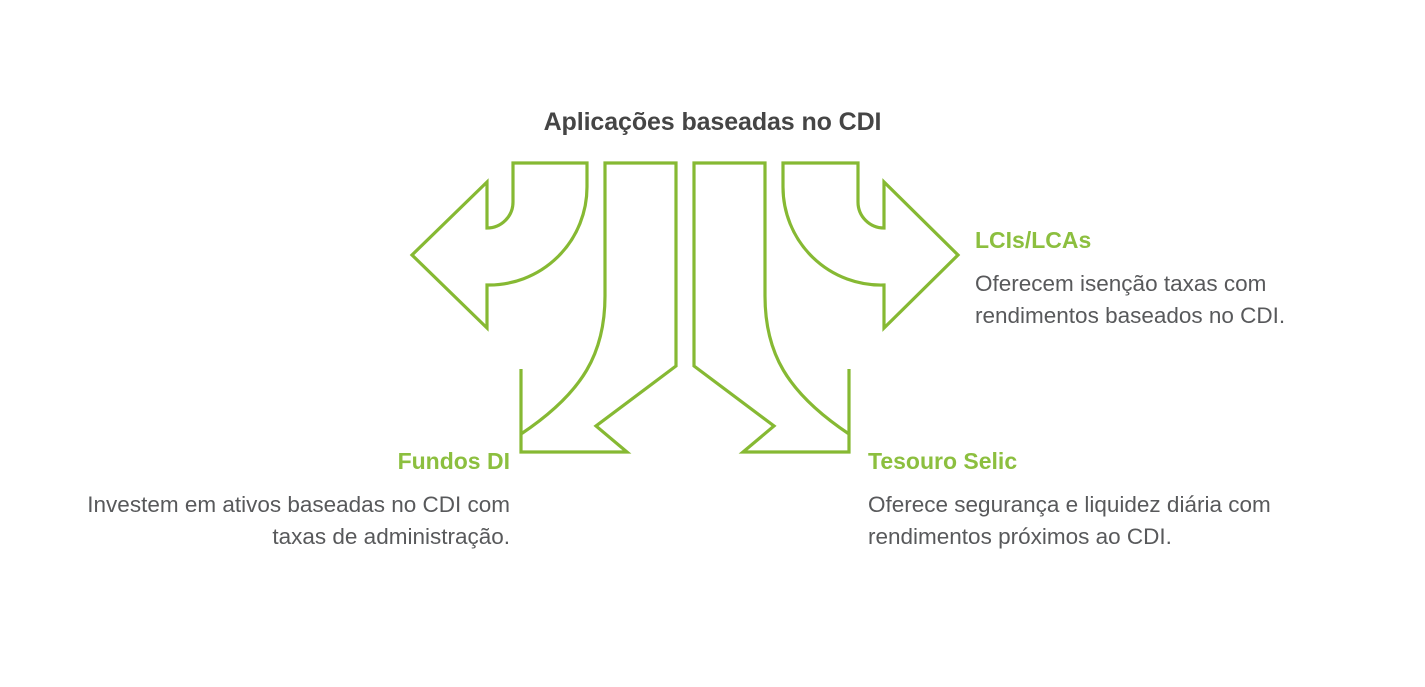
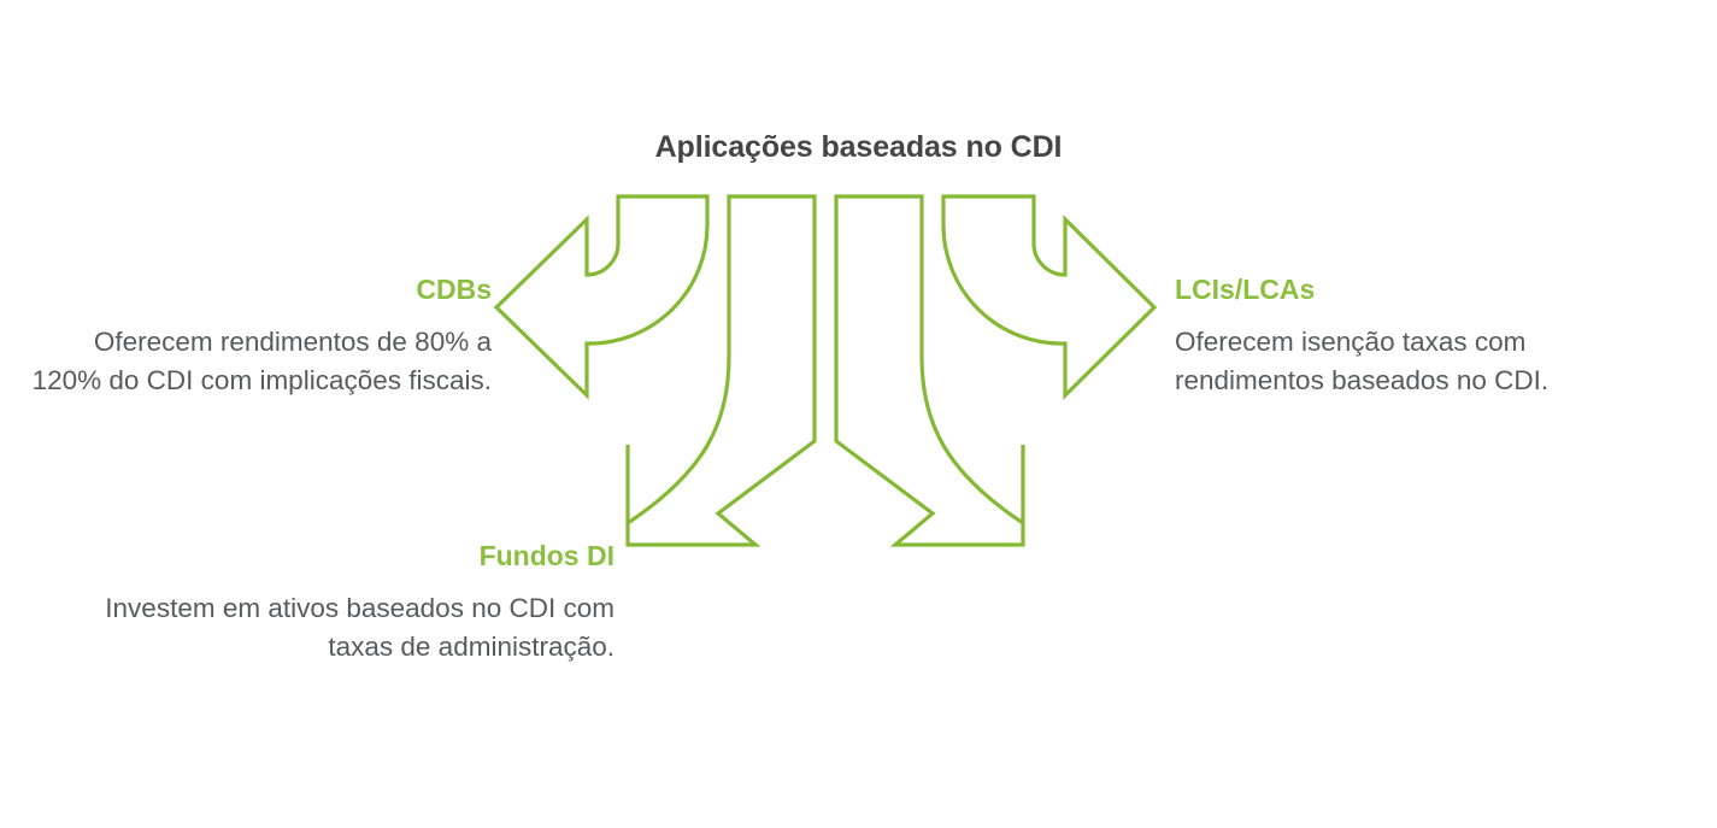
  Aplicações baseadas no CDI
+ CDBs
+ Oferecem rendimentos de 80% a 120% do CDI com implicações fiscais.
  LCIs/LCAs
  Oferecem isenção taxas com rendimentos baseados no CDI.
  Fundos DI
- Investem em ativos baseadas no CDI com taxas de administração.
+ Investem em ativos baseados no CDI com taxas de administração.
- Tesouro Selic
- Oferece segurança e liquidez diária com rendimentos próximos ao CDI.
